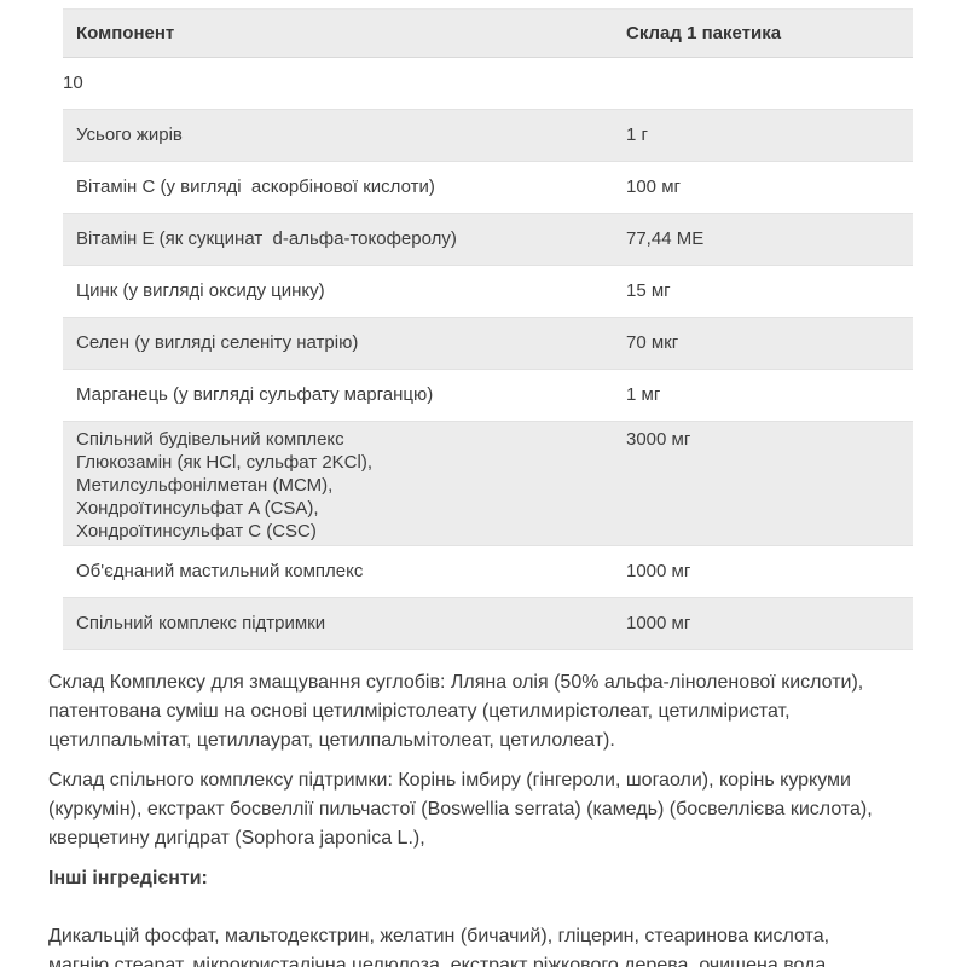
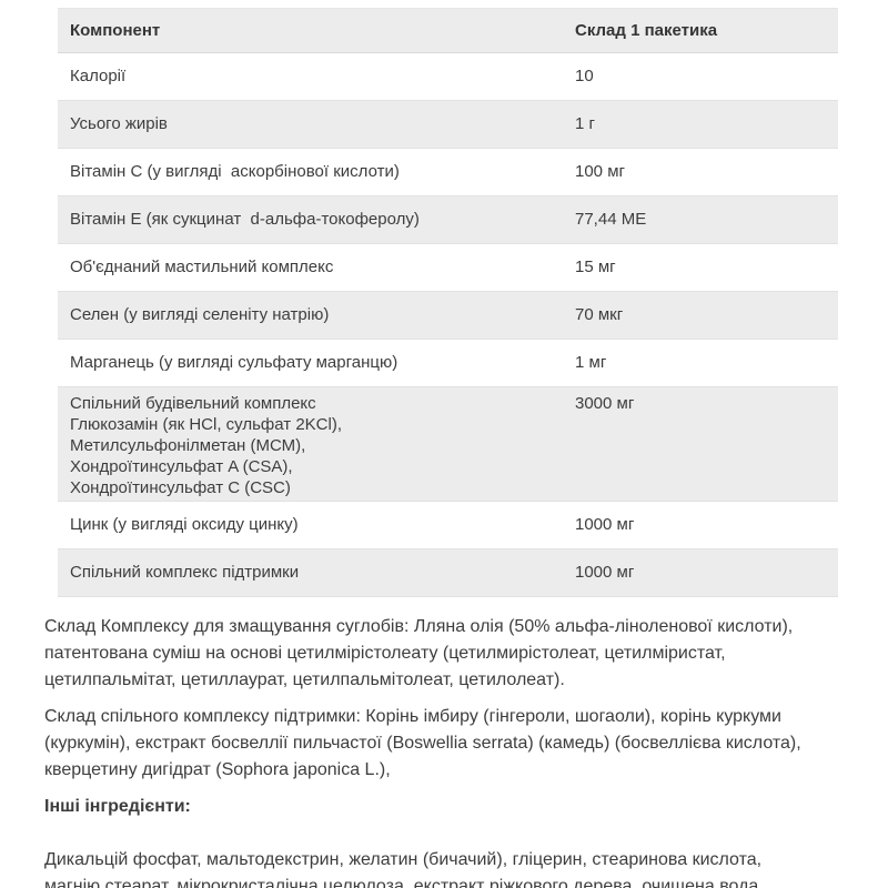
  Компонент
  Склад 1 пакетика
+ Калорії
  10
  Усього жирів
  1 г
  Вітамін C (у вигляді аскорбінової кислоти)
  100 мг
  Вітамін E (як сукцинат d-альфа-токоферолу)
  77,44 МЕ
- Цинк (у вигляді оксиду цинку)
+ Об'єднаний мастильний комплекс
  15 мг
  Селен (у вигляді селеніту натрію)
  70 мкг
  Марганець (у вигляді сульфату марганцю)
  1 мг
  Спільний будівельний комплекс
  Глюкозамін (як HCl, сульфат 2KCl),
  Метилсульфонілметан (МСМ),
  Хондроїтинсульфат A (CSA),
  Хондроїтинсульфат C (CSC)
  3000 мг
- Об'єднаний мастильний комплекс
+ Цинк (у вигляді оксиду цинку)
  1000 мг
  Спільний комплекс підтримки
  1000 мг
  Склад Комплексу для змащування суглобів: Лляна олія (50% альфа-ліноленової кислоти),
  патентована суміш на основі цетилмірістолеату (цетилмирістолеат, цетилміристат,
  цетилпальмітат, цетиллаурат, цетилпальмітолеат, цетилолеат).
  Склад спільного комплексу підтримки: Корінь імбиру (гінгероли, шогаоли), корінь куркуми
  (куркумін), екстракт босвеллії пильчастої (Boswellia serrata) (камедь) (босвеллієва кислота),
  кверцетину дигідрат (Sophora japonica L.),
  Інші інгредієнти:
  Дикальцій фосфат, мальтодекстрин, желатин (бичачий), гліцерин, стеаринова кислота,
  магнію стеарат, мікрокристалічна целюлоза, екстракт ріжкового дерева, очищена вода,
